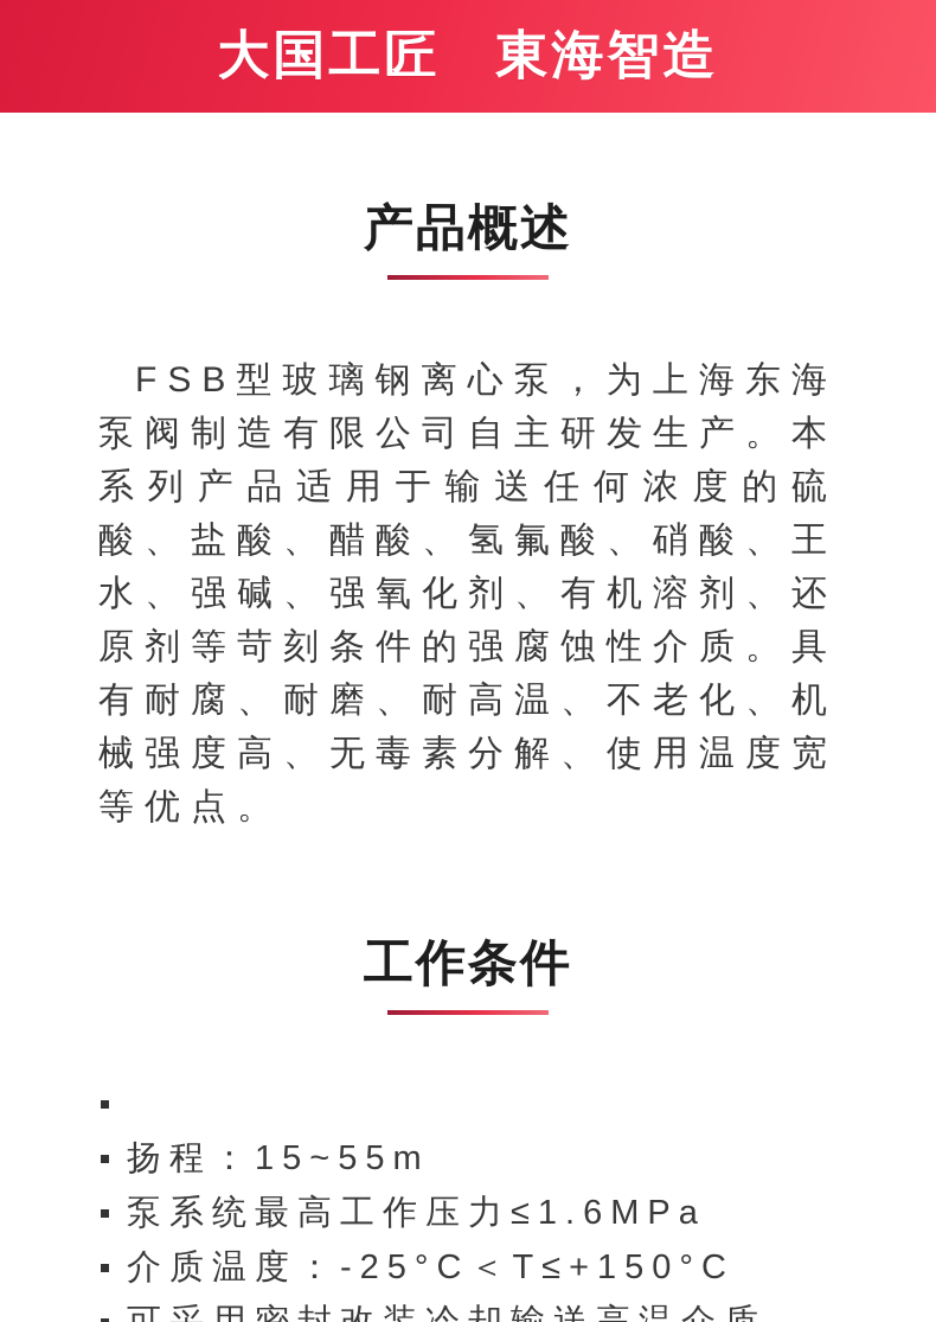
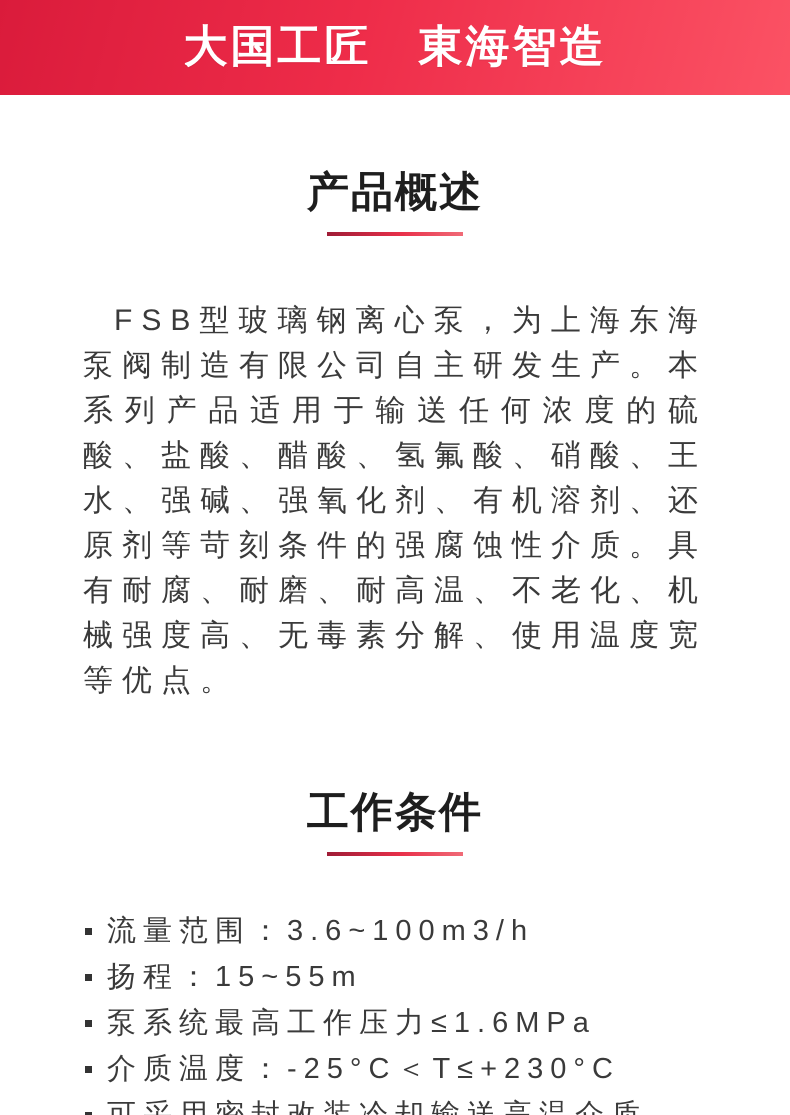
  大国工匠 東海智造
  产品概述
  FSB型玻璃钢离心泵，为上海东海泵阀制造有限公司自主研发生产。本系列产品适用于输送任何浓度的硫酸、盐酸、醋酸、氢氟酸、硝酸、王水、强碱、强氧化剂、有机溶剂、还原剂等苛刻条件的强腐蚀性介质。具有耐腐、耐磨、耐高温、不老化、机械强度高、无毒素分解、使用温度宽等优点。
  工作条件
+ 流量范围：3.6~100m3/h
  扬程：15~55m
  泵系统最高工作压力≤1.6MPa
- 介质温度：-25°C＜T≤+150°C
+ 介质温度：-25°C＜T≤+230°C
